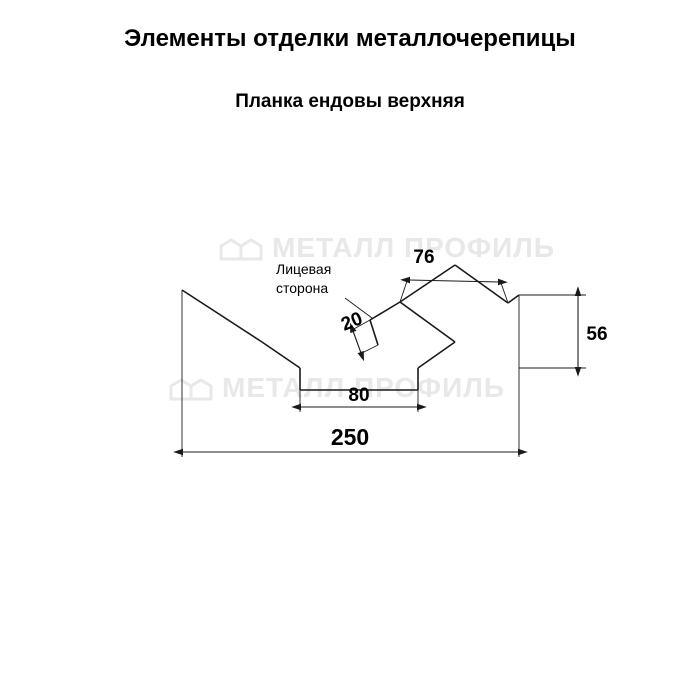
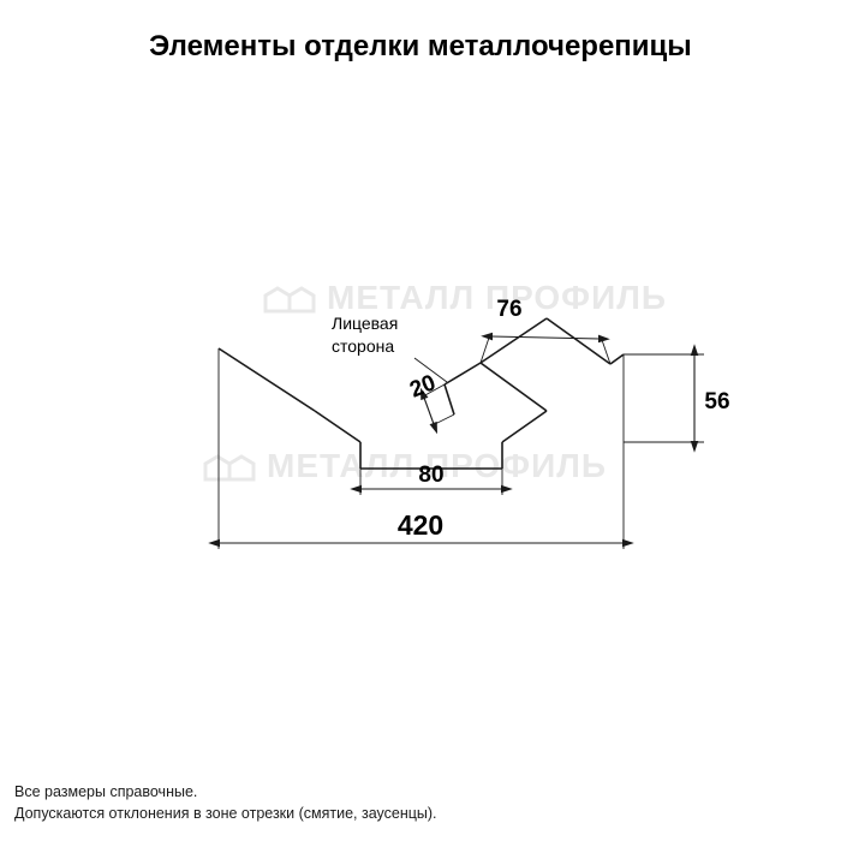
  Элементы отделки металлочерепицы
- Планка ендовы верхняя
  МЕТАЛЛ ПРОФИЛЬ
  МЕТАЛЛ ПРОФИЛЬ
- 250
+ 420
  80
  56
  76
  Лицевая
  сторона
+ Все размеры справочные.
+ Допускаются отклонения в зоне отрезки (смятие, заусенцы).
